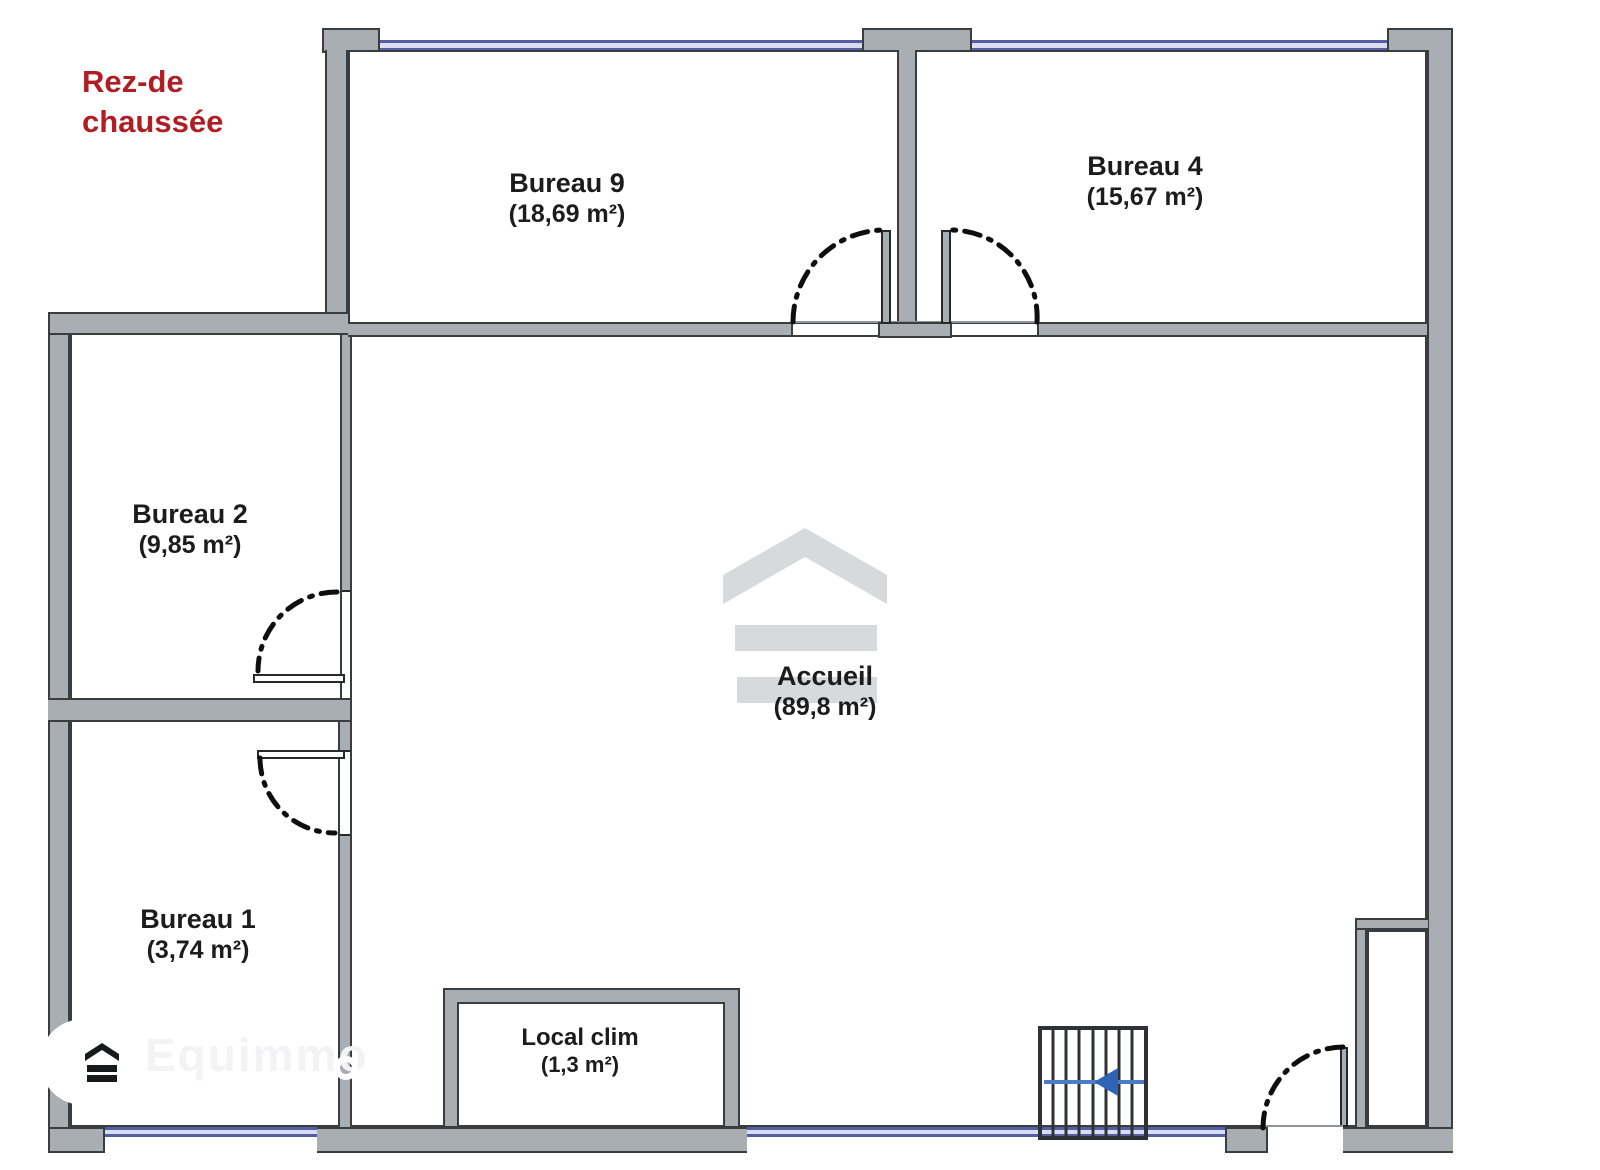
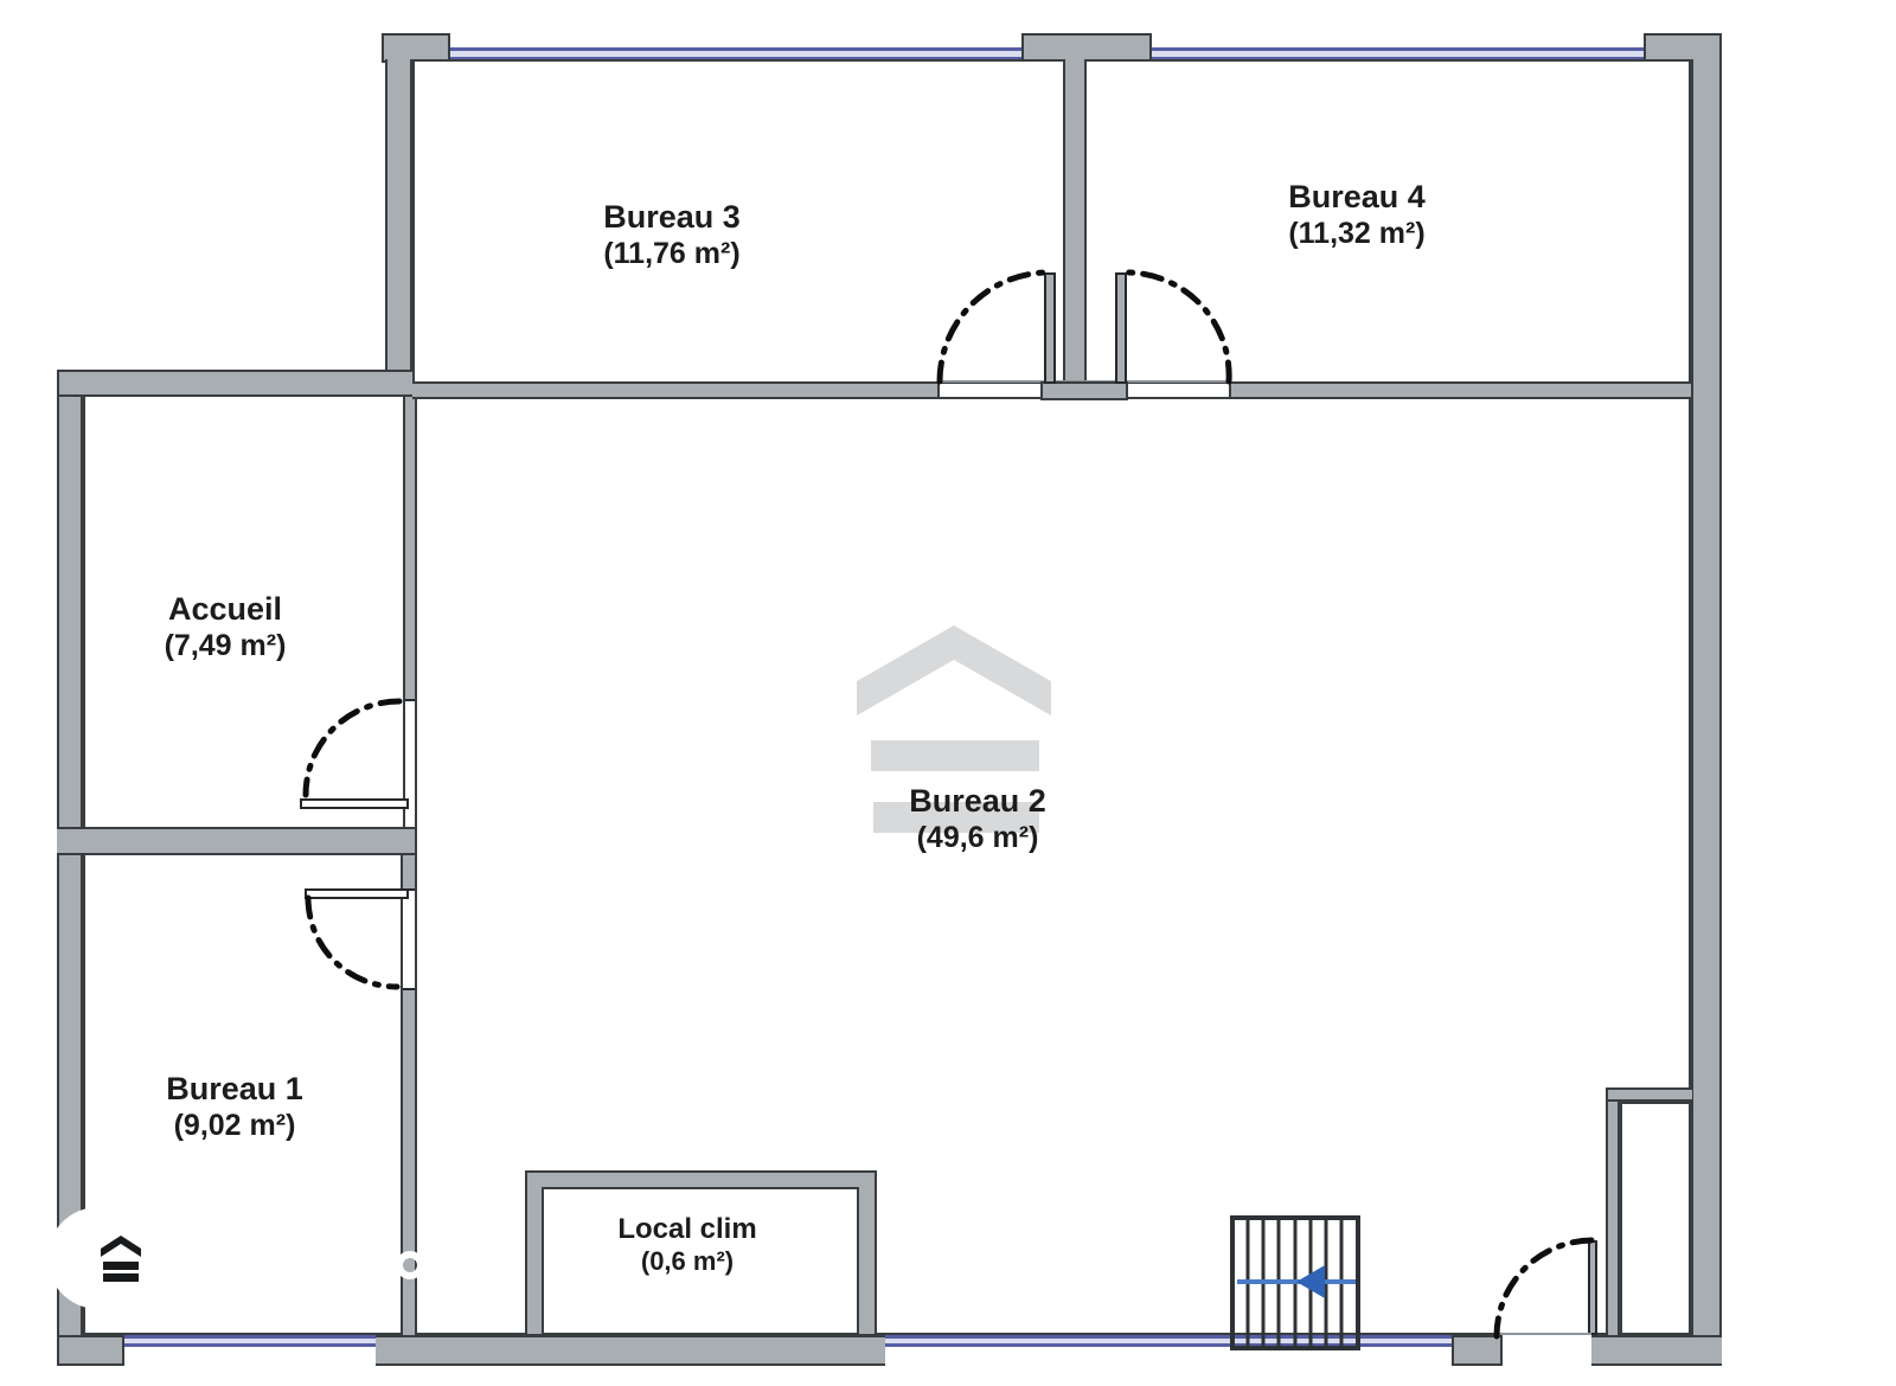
- Equimmo
- Rez-de
- chaussée
- Bureau 9
+ Bureau 3
- (18,69 m²)
+ (11,76 m²)
  Bureau 4
- (15,67 m²)
+ (11,32 m²)
- Bureau 2
+ Accueil
- (9,85 m²)
+ (7,49 m²)
  Bureau 1
- (3,74 m²)
+ (9,02 m²)
- Accueil
+ Bureau 2
- (89,8 m²)
+ (49,6 m²)
  Local clim
- (1,3 m²)
+ (0,6 m²)
